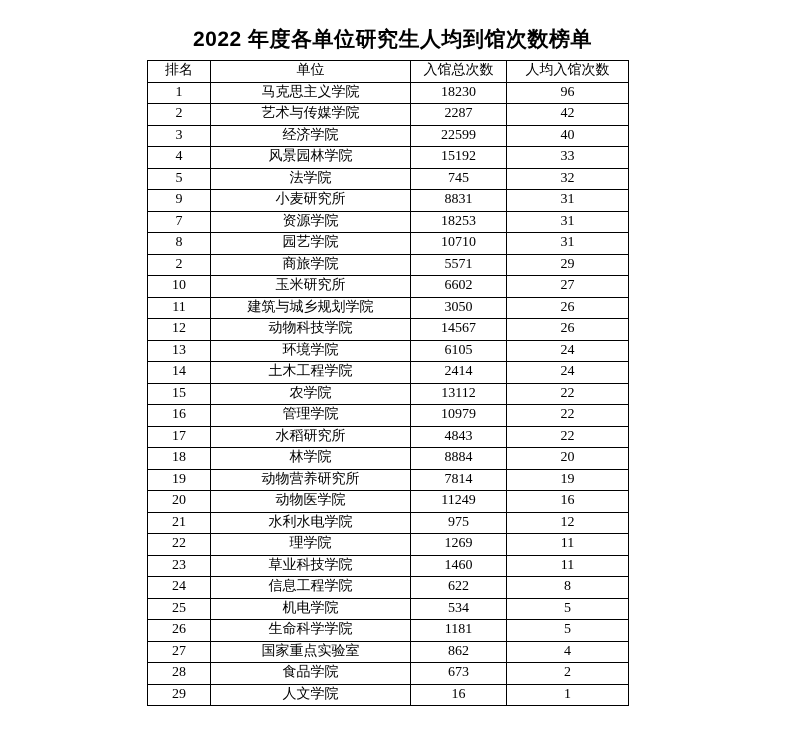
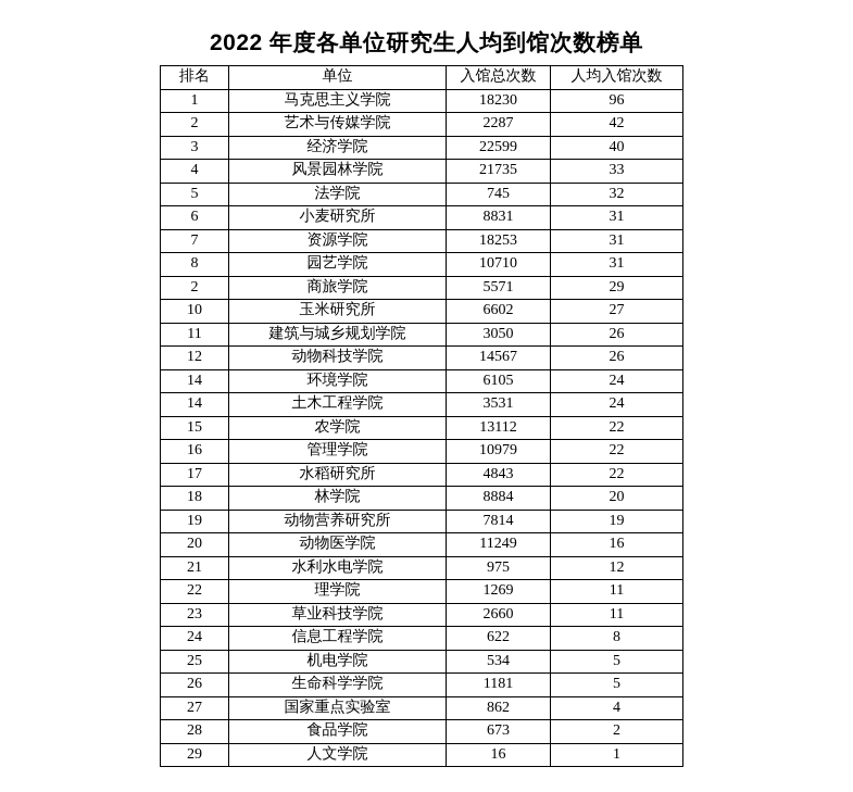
  2022 年度各单位研究生人均到馆次数榜单
  排名	单位	入馆总次数	人均入馆次数
  1	马克思主义学院	18230	96
  2	艺术与传媒学院	2287	42
  3	经济学院	22599	40
- 4	风景园林学院	15192	33
+ 4	风景园林学院	21735	33
  5	法学院	745	32
- 9	小麦研究所	8831	31
+ 6	小麦研究所	8831	31
  7	资源学院	18253	31
  8	园艺学院	10710	31
  2	商旅学院	5571	29
  10	玉米研究所	6602	27
  11	建筑与城乡规划学院	3050	26
  12	动物科技学院	14567	26
- 13	环境学院	6105	24
+ 14	环境学院	6105	24
- 14	土木工程学院	2414	24
+ 14	土木工程学院	3531	24
  15	农学院	13112	22
  16	管理学院	10979	22
  17	水稻研究所	4843	22
  18	林学院	8884	20
  19	动物营养研究所	7814	19
  20	动物医学院	11249	16
  21	水利水电学院	975	12
  22	理学院	1269	11
- 23	草业科技学院	1460	11
+ 23	草业科技学院	2660	11
  24	信息工程学院	622	8
  25	机电学院	534	5
  26	生命科学学院	1181	5
  27	国家重点实验室	862	4
  28	食品学院	673	2
  29	人文学院	16	1
